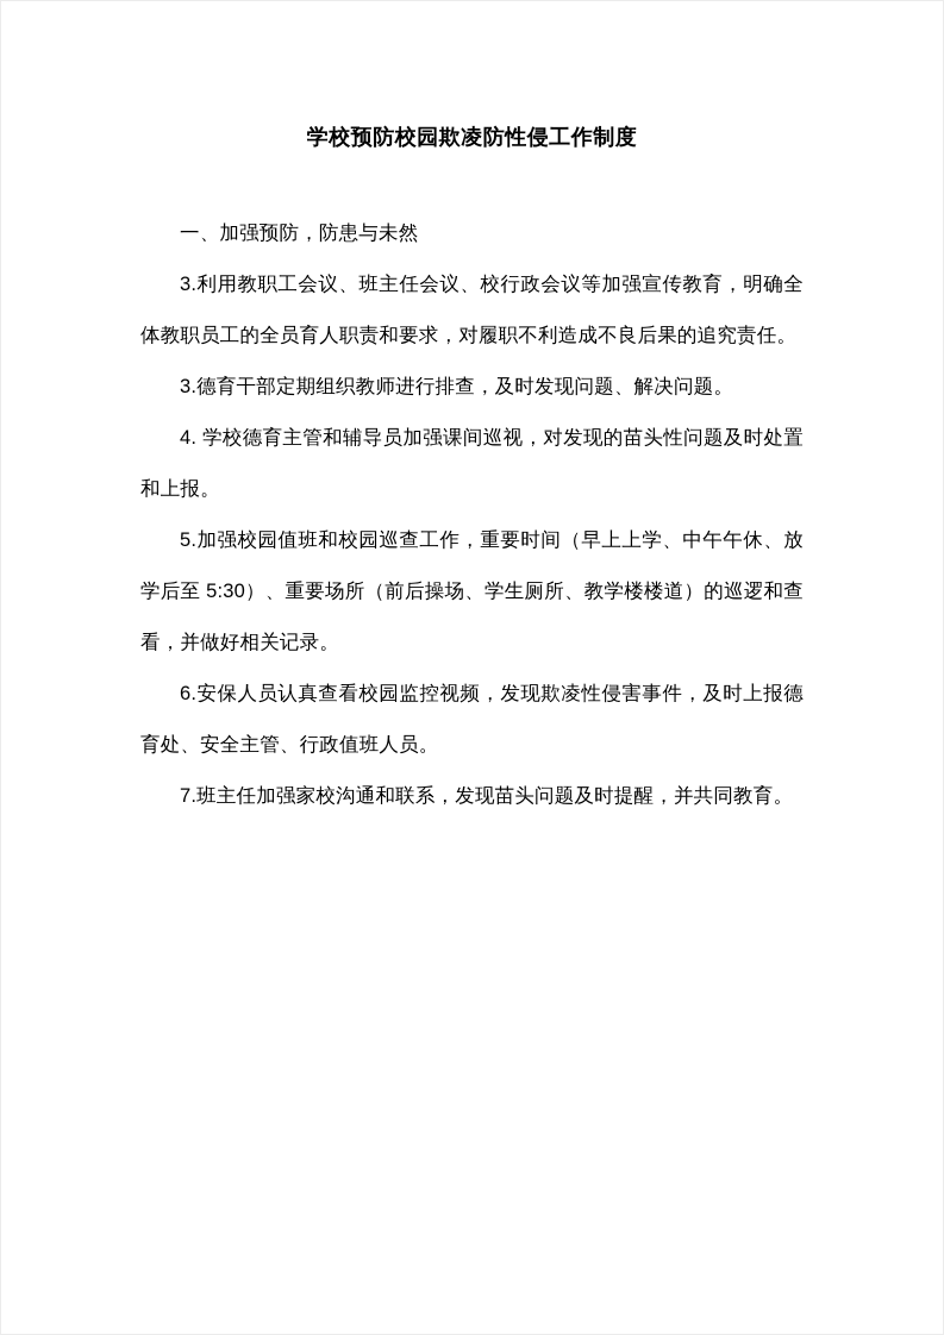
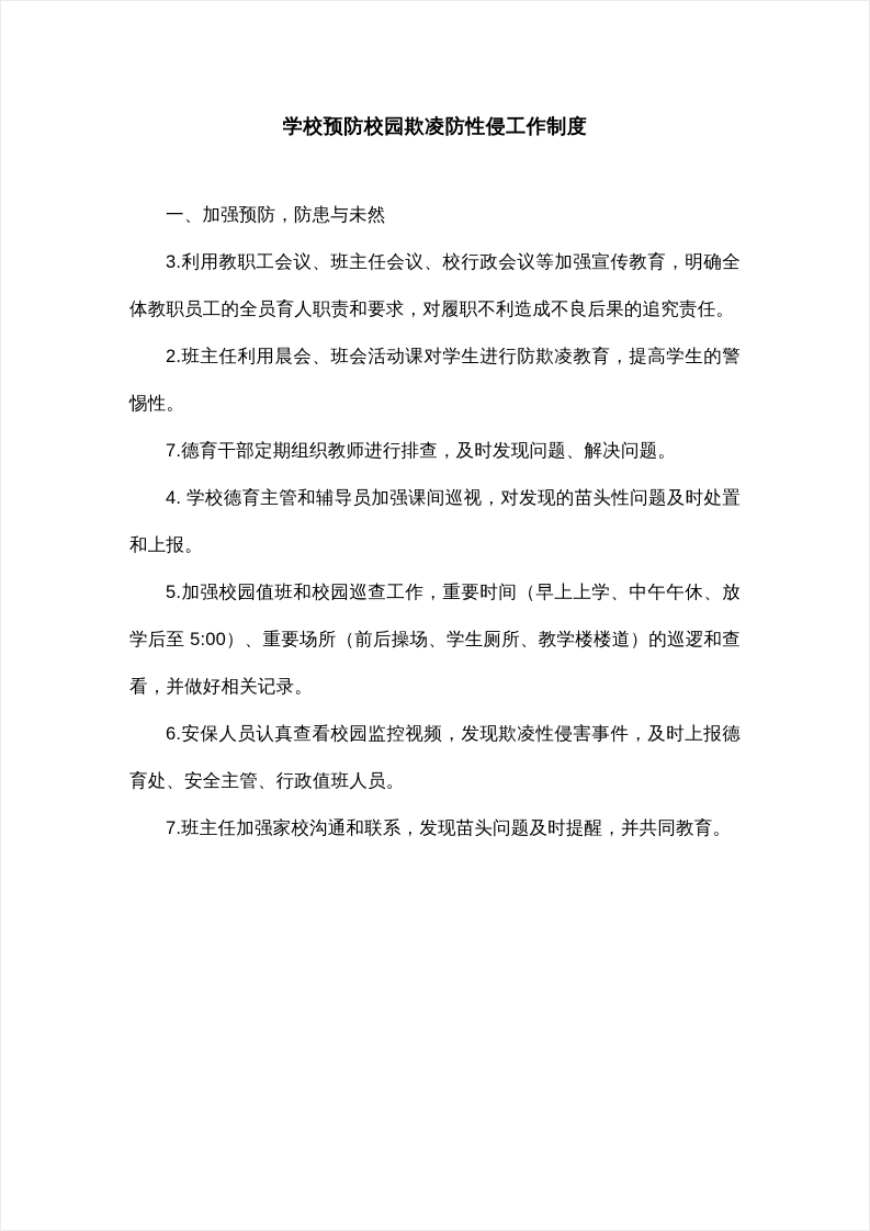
  学校预防校园欺凌防性侵工作制度
  一、加强预防，防患与未然
  3.利用教职工会议、班主任会议、校行政会议等加强宣传教育，明确全体教职员工的全员育人职责和要求，对履职不利造成不良后果的追究责任。
+ 2.班主任利用晨会、班会活动课对学生进行防欺凌教育，提高学生的警惕性。
- 3.德育干部定期组织教师进行排查，及时发现问题、解决问题。
+ 7.德育干部定期组织教师进行排查，及时发现问题、解决问题。
  4. 学校德育主管和辅导员加强课间巡视，对发现的苗头性问题及时处置和上报。
- 5.加强校园值班和校园巡查工作，重要时间（早上上学、中午午休、放学后至 5:30）、重要场所（前后操场、学生厕所、教学楼楼道）的巡逻和查看，并做好相关记录。
+ 5.加强校园值班和校园巡查工作，重要时间（早上上学、中午午休、放学后至 5:00）、重要场所（前后操场、学生厕所、教学楼楼道）的巡逻和查看，并做好相关记录。
  6.安保人员认真查看校园监控视频，发现欺凌性侵害事件，及时上报德育处、安全主管、行政值班人员。
  7.班主任加强家校沟通和联系，发现苗头问题及时提醒，并共同教育。
